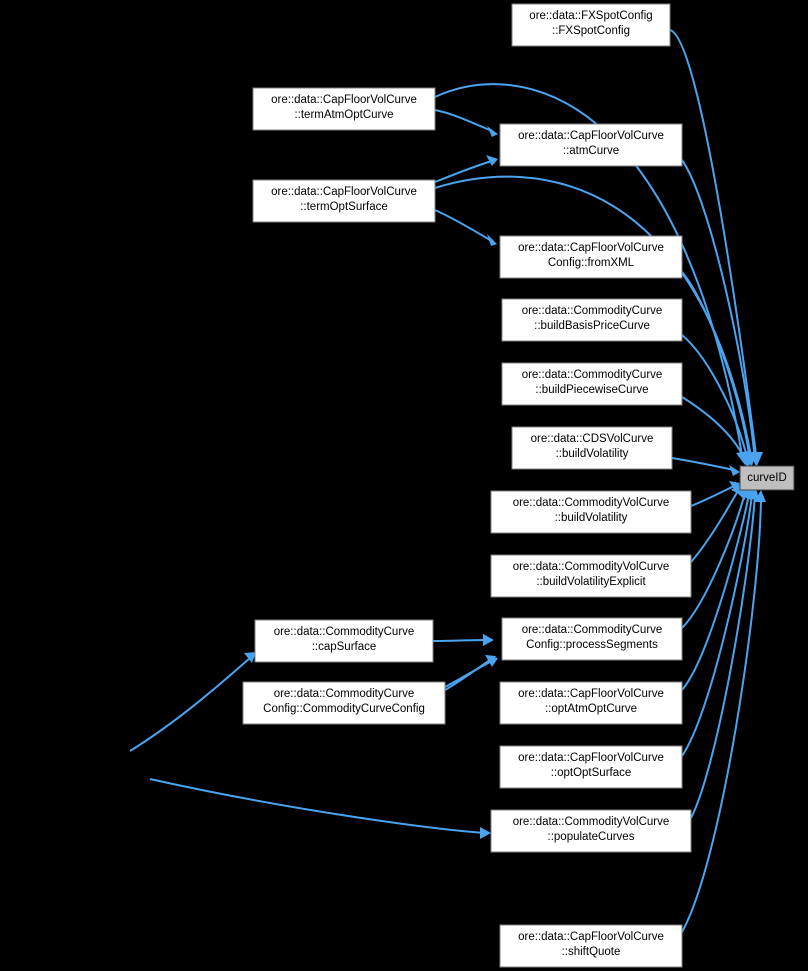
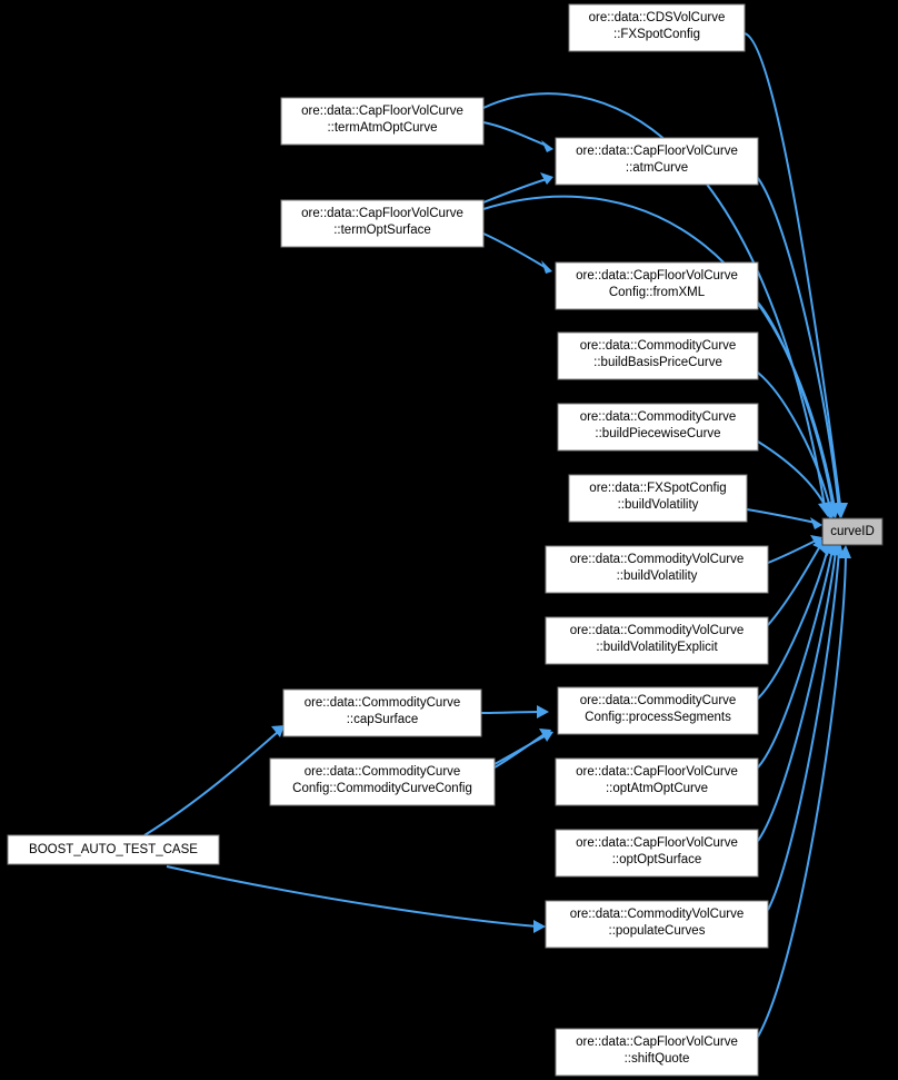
- ore::data::FXSpotConfig
+ ore::data::CDSVolCurve
  ::FXSpotConfig
  ore::data::CapFloorVolCurve
  ::termAtmOptCurve
  ore::data::CapFloorVolCurve
  ::atmCurve
  ore::data::CapFloorVolCurve
  ::termOptSurface
  ore::data::CapFloorVolCurve
  Config::fromXML
  ore::data::CommodityCurve
  ::buildBasisPriceCurve
  ore::data::CommodityCurve
  ::buildPiecewiseCurve
- ore::data::CDSVolCurve
+ ore::data::FXSpotConfig
  ::buildVolatility
  ore::data::CommodityVolCurve
  ::buildVolatility
  ore::data::CommodityVolCurve
  ::buildVolatilityExplicit
  ore::data::CommodityCurve
  ::capSurface
  ore::data::CommodityCurve
  Config::processSegments
  ore::data::CommodityCurve
  Config::CommodityCurveConfig
  ore::data::CapFloorVolCurve
  ::optAtmOptCurve
  ore::data::CapFloorVolCurve
  ::optOptSurface
  ore::data::CommodityVolCurve
  ::populateCurves
+ BOOST_AUTO_TEST_CASE
  ore::data::CapFloorVolCurve
  ::shiftQuote
  curveID
